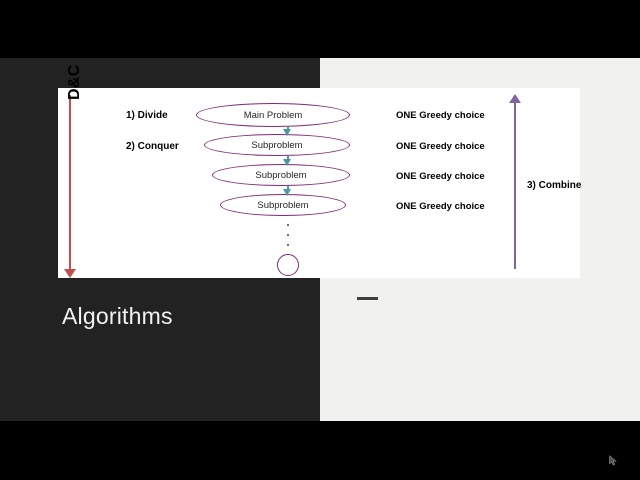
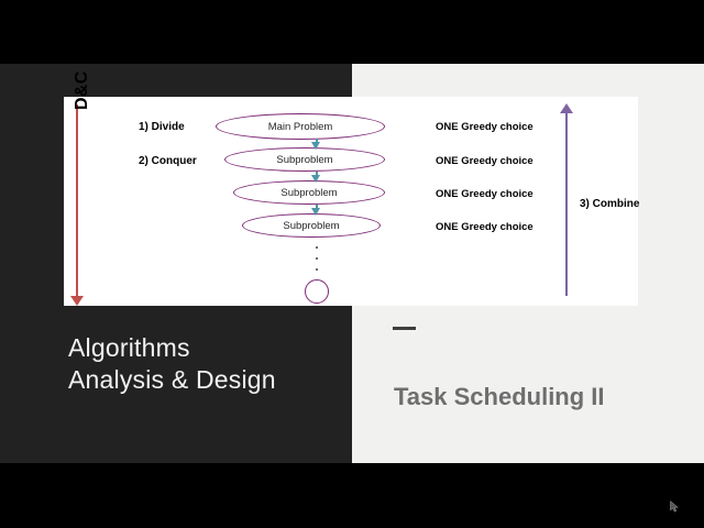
  1) Divide
  2) Conquer
  Main Problem
  Subproblem
  Subproblem
  Subproblem
  ONE Greedy choice
  ONE Greedy choice
  ONE Greedy choice
  ONE Greedy choice
  3) Combine
  Algorithms
+ Analysis & Design
+ Task Scheduling II
